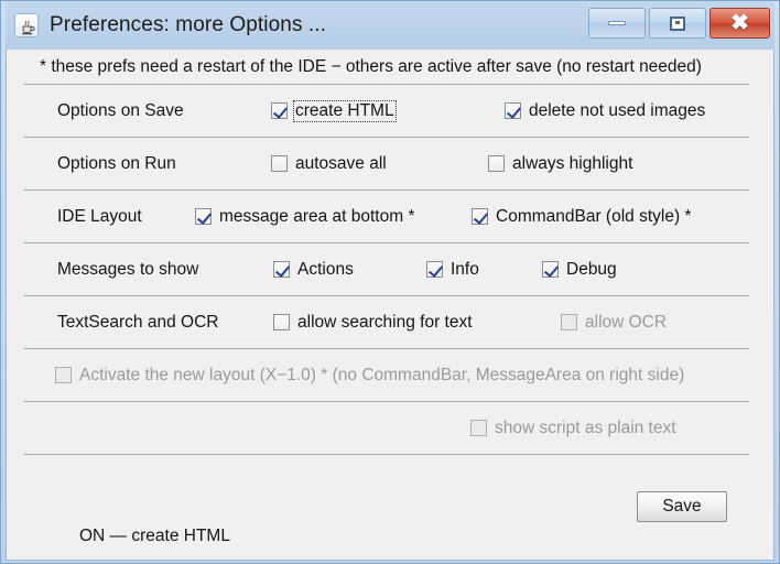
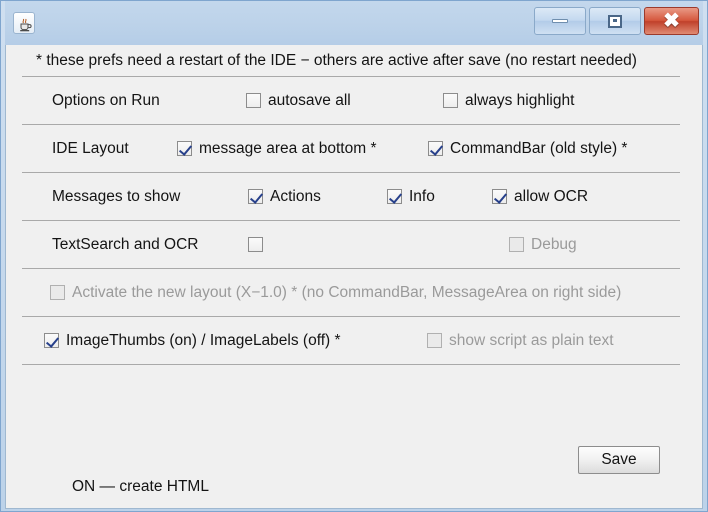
- Preferences: more Options ...
  ✖
  * these prefs need a restart of the IDE − others are active after save (no restart needed)
- Options on Save
- create HTML
- delete not used images
  Options on Run
  autosave all
  always highlight
  IDE Layout
  message area at bottom *
  CommandBar (old style) *
  Messages to show
  Actions
  Info
- Debug
+ allow OCR
  TextSearch and OCR
- allow searching for text
- allow OCR
+ Debug
  Activate the new layout (X−1.0) * (no CommandBar, MessageArea on right side)
+ ImageThumbs (on) / ImageLabels (off) *
  show script as plain text
  Save
  ON — create HTML
